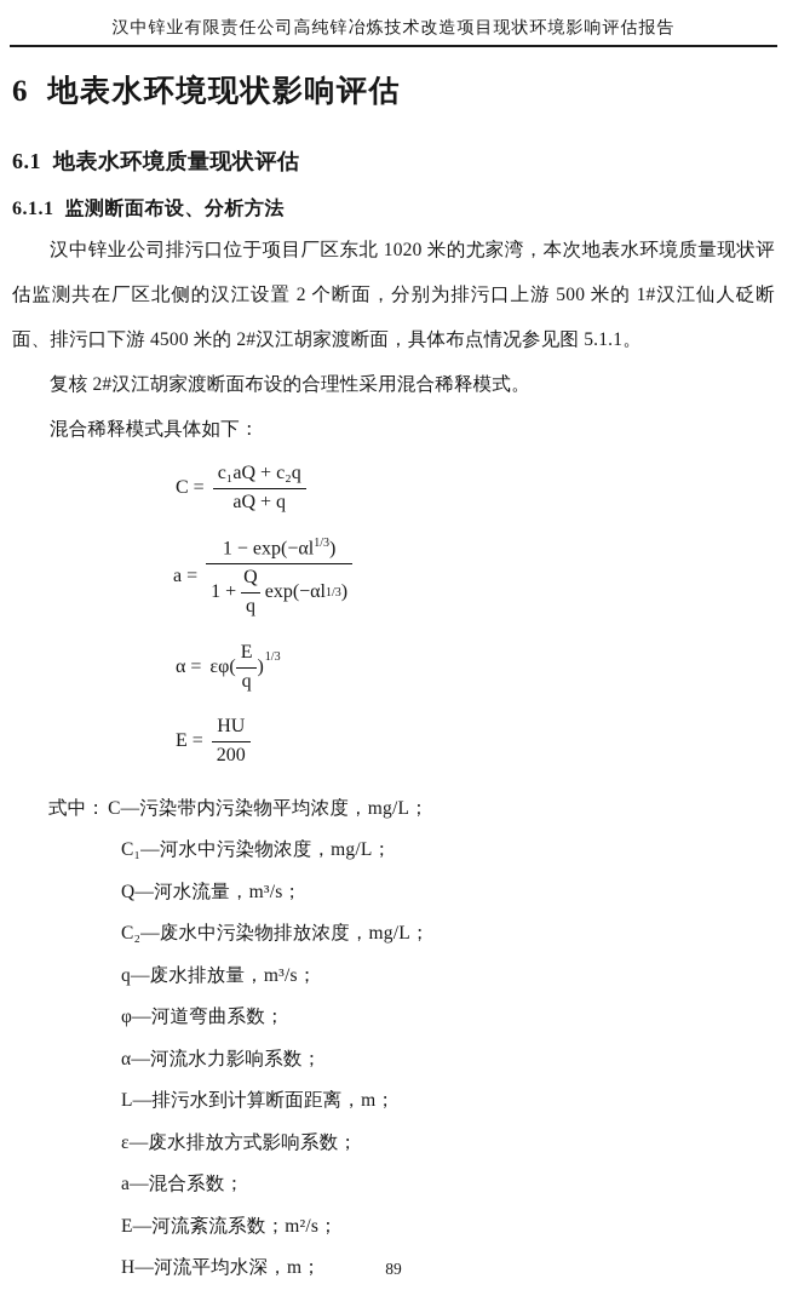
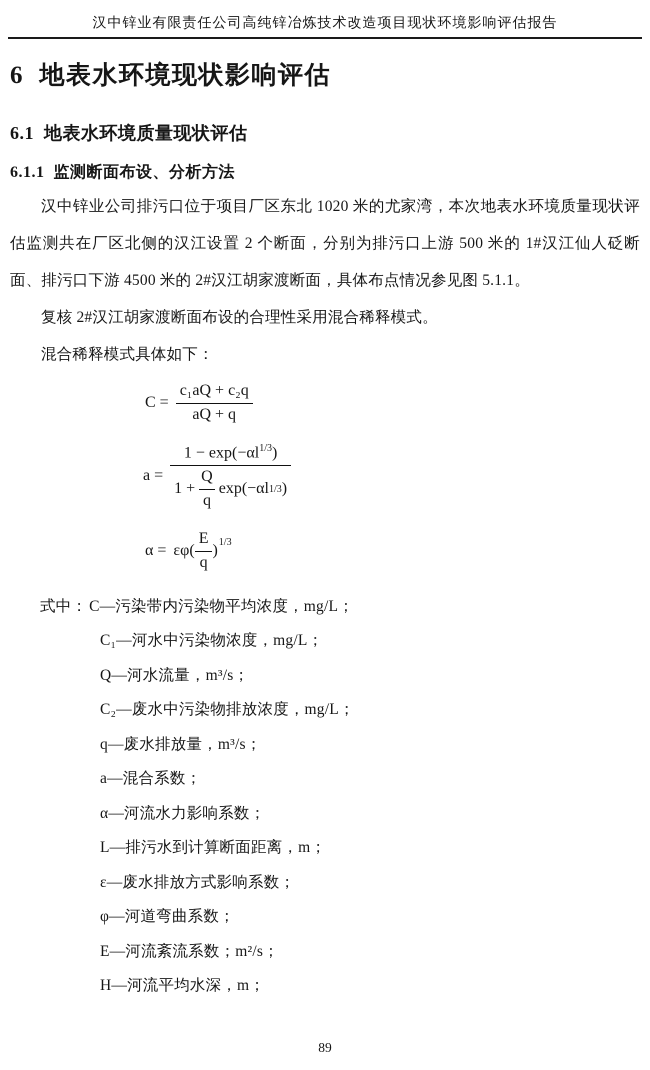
  汉中锌业有限责任公司高纯锌冶炼技术改造项目现状环境影响评估报告
  6 地表水环境现状影响评估
  6.1 地表水环境质量现状评估
  6.1.1 监测断面布设、分析方法
  汉中锌业公司排污口位于项目厂区东北 1020 米的尤家湾，本次地表水环境质量现状评估监测共在厂区北侧的汉江设置 2 个断面，分别为排污口上游 500 米的 1#汉江仙人砭断面、排污口下游 4500 米的 2#汉江胡家渡断面，具体布点情况参见图 5.1.1。
  复核 2#汉江胡家渡断面布设的合理性采用混合稀释模式。
  混合稀释模式具体如下：
  C =
  c₁aQ + c₂q
  aQ + q
  a =
  1 − exp(−αl1/3)
  1 +
  Q
  q
  exp(−αl1/3)
  α =
  εφ(
  E
  q
  )
  1/3
- E =
- HU
- 200
  式中：C—污染带内污染物平均浓度，mg/L；
  C₁—河水中污染物浓度，mg/L；
  Q—河水流量，m³/s；
  C₂—废水中污染物排放浓度，mg/L；
  q—废水排放量，m³/s；
- φ—河道弯曲系数；
+ a—混合系数；
  α—河流水力影响系数；
  L—排污水到计算断面距离，m；
  ε—废水排放方式影响系数；
- a—混合系数；
+ φ—河道弯曲系数；
  E—河流紊流系数；m²/s；
  H—河流平均水深，m；
  89
